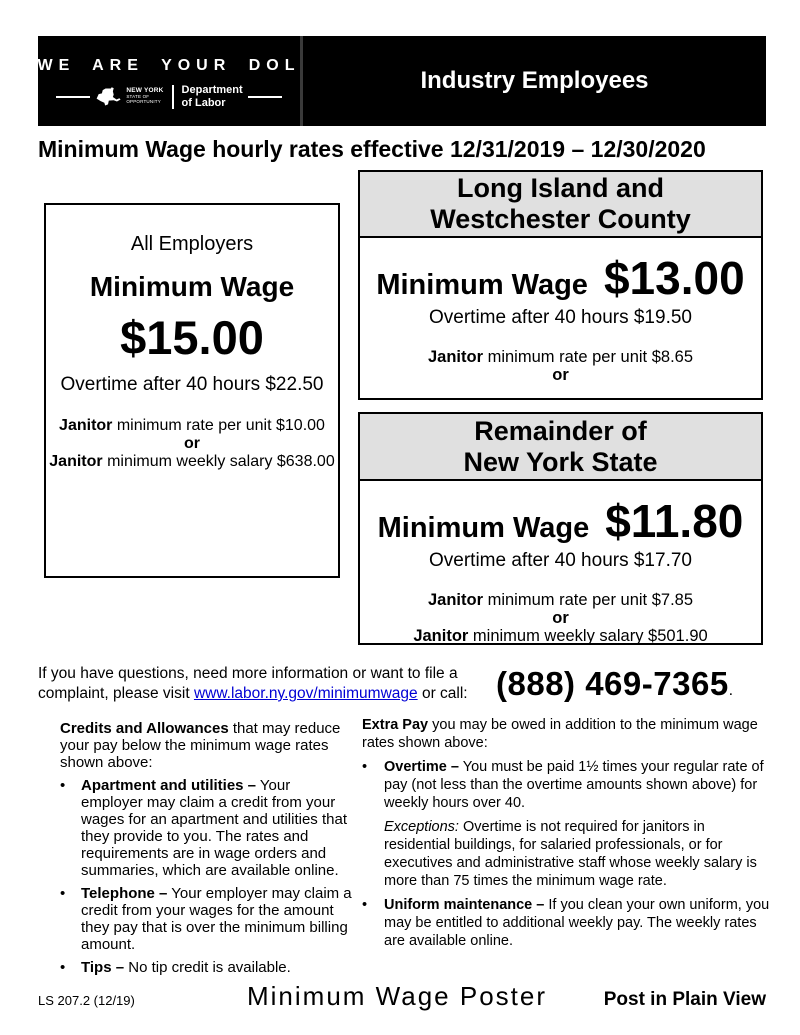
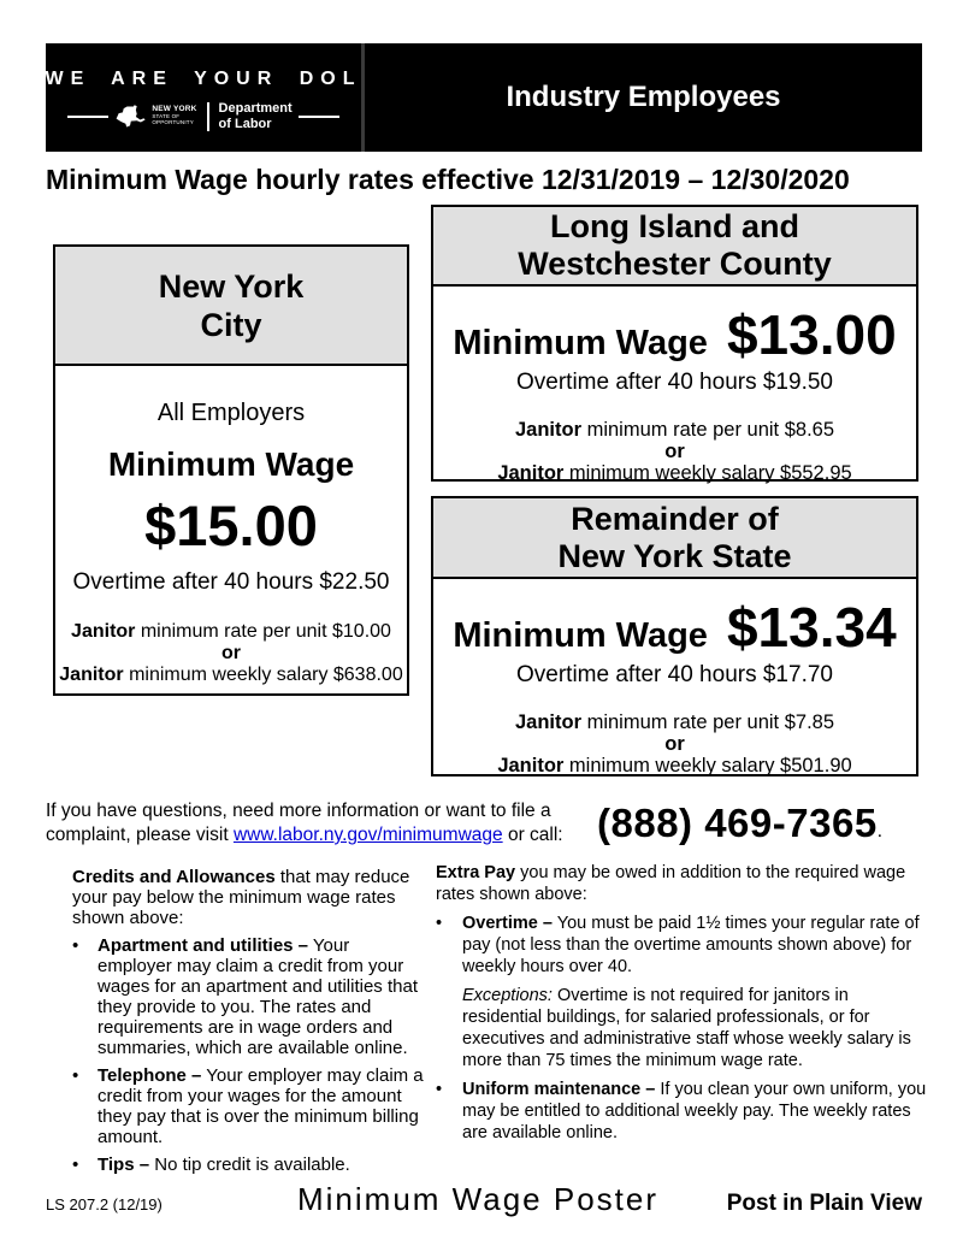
  WE ARE YOUR DOL
  Department
  of Labor
  Industry Employees
  Minimum Wage hourly rates effective 12/31/2019 – 12/30/2020
+ New York
+ City
  All Employers
  Minimum Wage
  $15.00
  Overtime after 40 hours $22.50
  Janitor minimum rate per unit $10.00
  or
  Janitor minimum weekly salary $638.00
  Long Island and
  Westchester County
  Minimum Wage
  $13.00
  Overtime after 40 hours $19.50
  Janitor minimum rate per unit $8.65
  or
+ Janitor minimum weekly salary $552.95
  Remainder of
  New York State
  Minimum Wage
- $11.80
+ $13.34
  Overtime after 40 hours $17.70
  Janitor minimum rate per unit $7.85
  or
  Janitor minimum weekly salary $501.90
  If you have questions, need more information or want to file a complaint, please visit www.labor.ny.gov/minimumwage or call:
  (888) 469-7365.
  Credits and Allowances that may reduce your pay below the minimum wage rates shown above:
  •
  Apartment and utilities – Your employer may claim a credit from your wages for an apartment and utilities that they provide to you. The rates and requirements are in wage orders and summaries, which are available online.
  •
  Telephone – Your employer may claim a credit from your wages for the amount they pay that is over the minimum billing amount.
  •
  Tips – No tip credit is available.
- Extra Pay you may be owed in addition to the minimum wage rates shown above:
+ Extra Pay you may be owed in addition to the required wage rates shown above:
  •
  Overtime – You must be paid 1½ times your regular rate of pay (not less than the overtime amounts shown above) for weekly hours over 40.
  Exceptions: Overtime is not required for janitors in residential buildings, for salaried professionals, or for executives and administrative staff whose weekly salary is more than 75 times the minimum wage rate.
  •
  Uniform maintenance – If you clean your own uniform, you may be entitled to additional weekly pay. The weekly rates are available online.
  LS 207.2 (12/19)
  Minimum Wage Poster
  Post in Plain View
